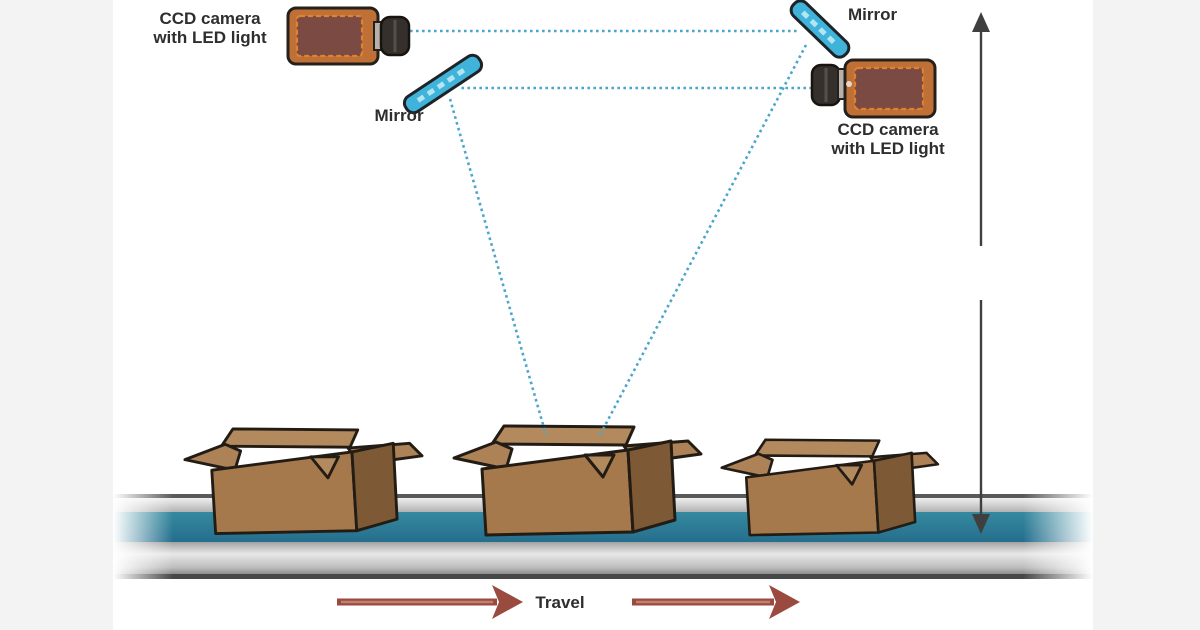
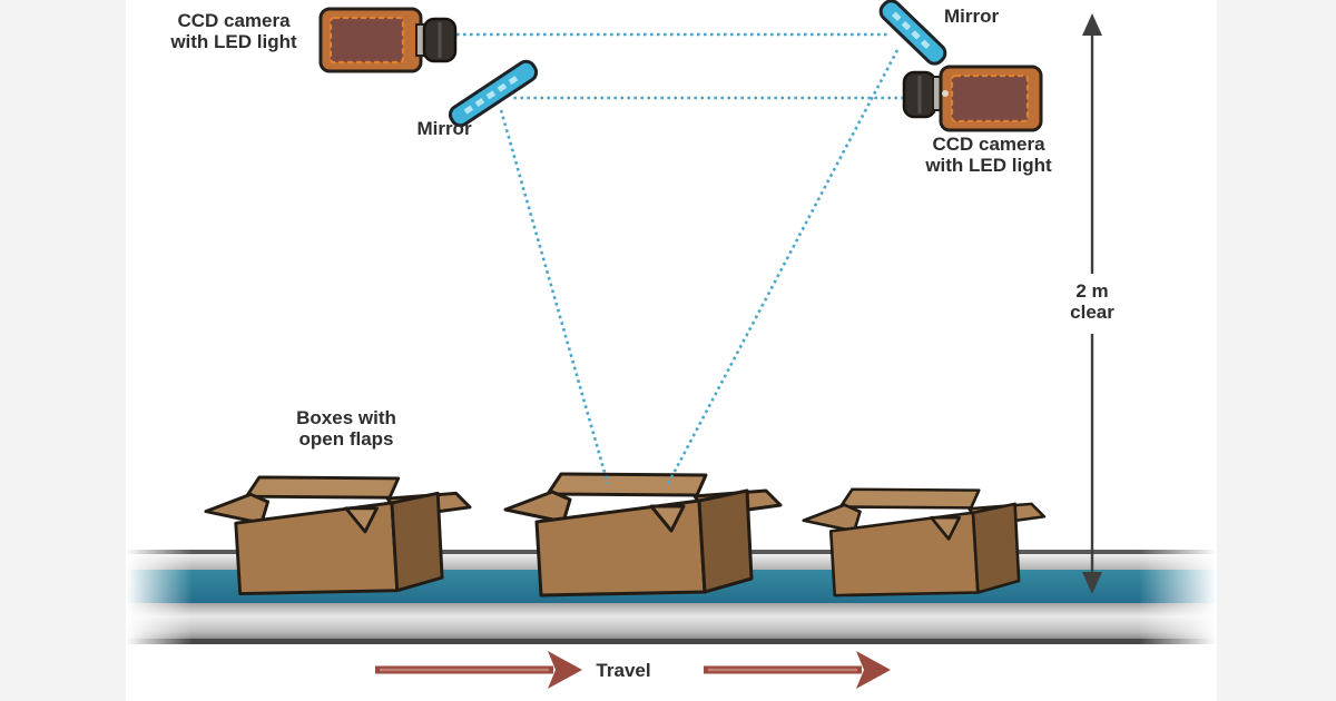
  CCD camera
  with LED light
  Mirror
  Mirror
  CCD camera
  with LED light
+ Boxes with
+ open flaps
+ 2 m
+ clear
  Travel
